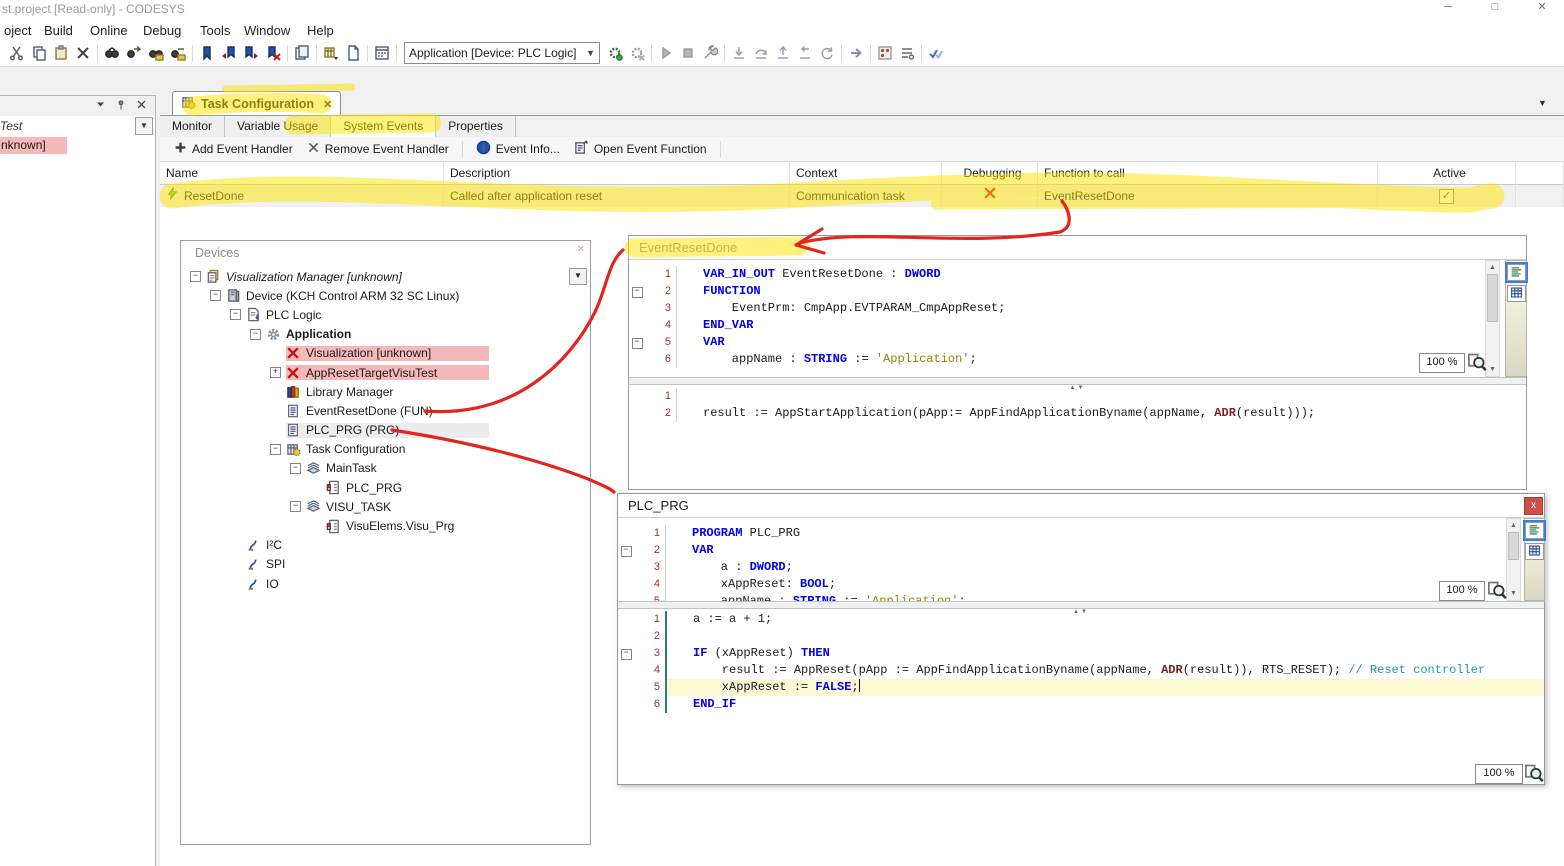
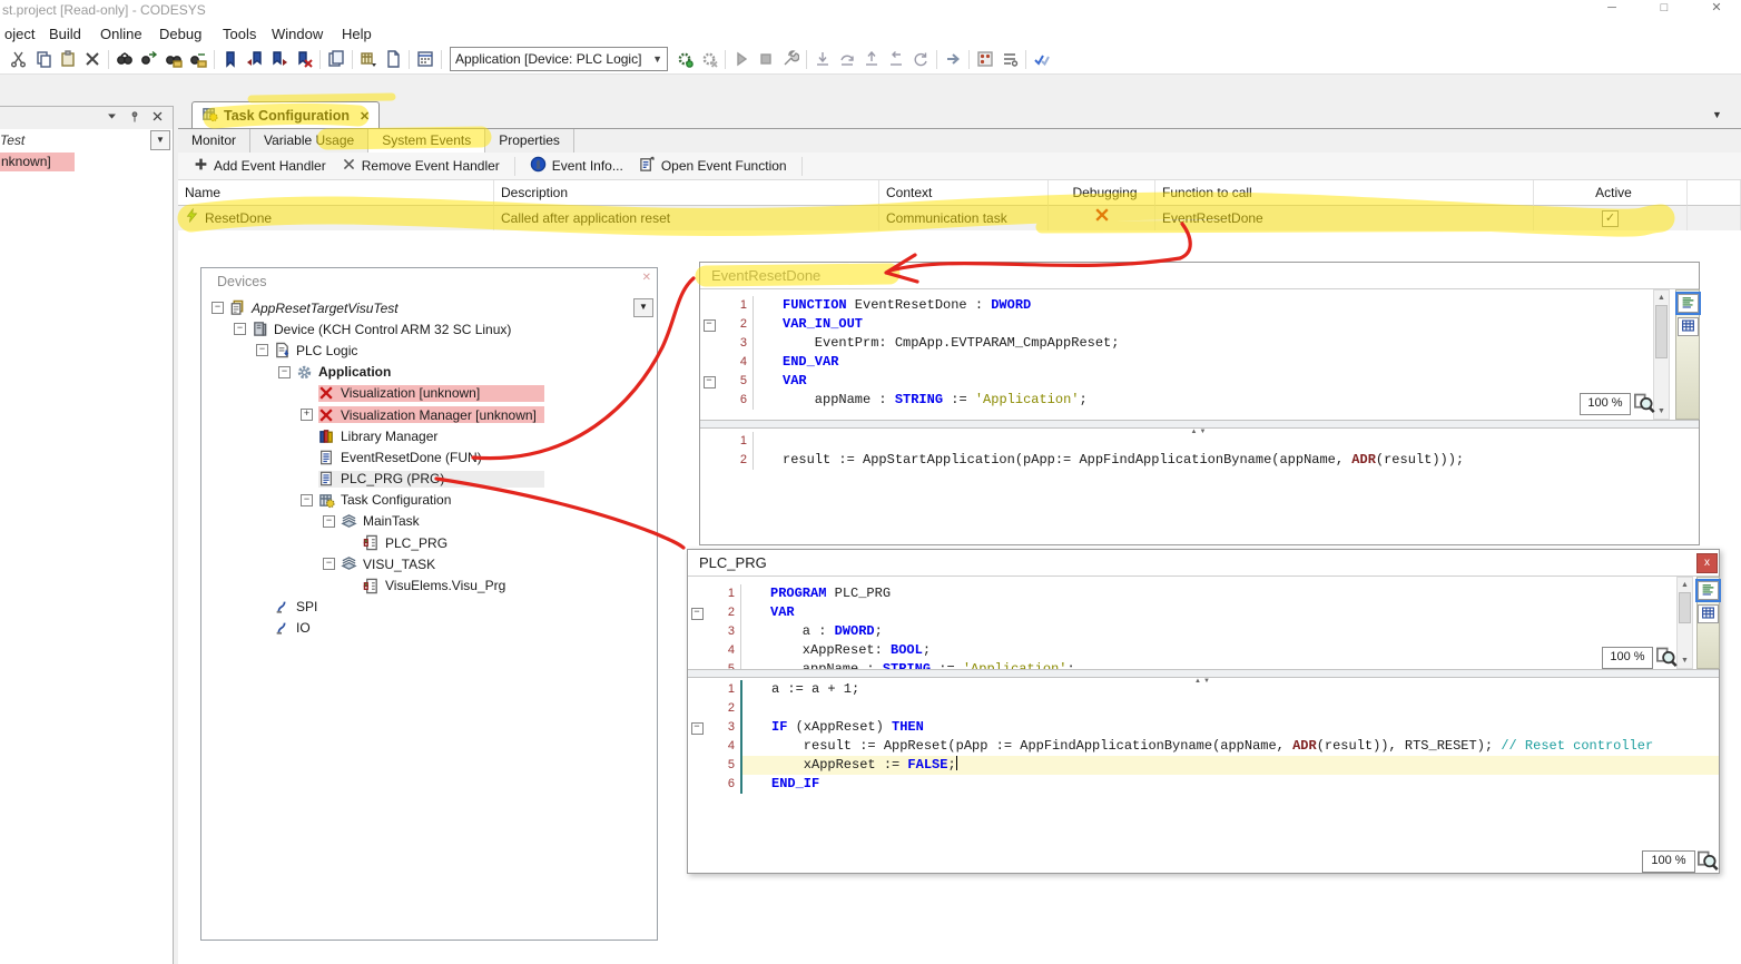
  st.project [Read-only] - CODESYS
  ─
  □
  ✕
  oject
  Build
  Online
  Debug
  Tools
  Window
  Help
  Application [Device: PLC Logic]
  ▼
  Test
  ▼
  nknown]
  Task Configuration
  ✕
  ▼
  Monitor
  Variable Usage
  System Events
  Properties
  Add Event Handler
  Remove Event Handler
  i
  Event Info...
  Open Event Function
  Name
  Description
  Context
  Debugging
  Function to call
  Active
  ResetDone
  Called after application reset
  Communication task
  EventResetDone
  ✓
  Devices
  ✕
  −
- Visualization Manager [unknown]
+ AppResetTargetVisuTest
  ▼
  −
  Device (KCH Control ARM 32 SC Linux)
  −
  PLC Logic
  −
  Application
  Visualization [unknown]
  +
- AppResetTargetVisuTest
+ Visualization Manager [unknown]
  Library Manager
  EventResetDone (FU
  PLC_PRG (PR
  −
  Task Configuration
  −
  MainTask
  PLC_PRG
  −
  VISU_TASK
  VisuElems.Visu_Prg
- I²C
  SPI
  IO
  EventResetDone
  1
- VAR_IN_OUT EventResetDone : DWORD
+ FUNCTION EventResetDone : DWORD
  −
  2
- FUNCTION
+ VAR_IN_OUT
  3
  EventPrm: CmpApp.EVTPARAM_CmpAppReset;
  4
  END_VAR
  −
  5
  VAR
  6
  appName : STRING := 'Application';
  100 %
  1
  2
  result := AppStartApplication(pApp:= AppFindApplicationByname(appName, ADR(result)));
  PLC_PRG
  x
  1
  PROGRAM PLC_PRG
  −
  2
  VAR
  3
  a : DWORD;
  4
  xAppReset: BOOL;
  100 %
  1
  a := a + 1;
  2
  −
  3
  IF (xAppReset) THEN
  4
  result := AppReset(pApp := AppFindApplicationByname(appName, ADR(result)), RTS_RESET); // Reset controller
  5
  xAppReset := FALSE;
  6
  END_IF
  100 %
